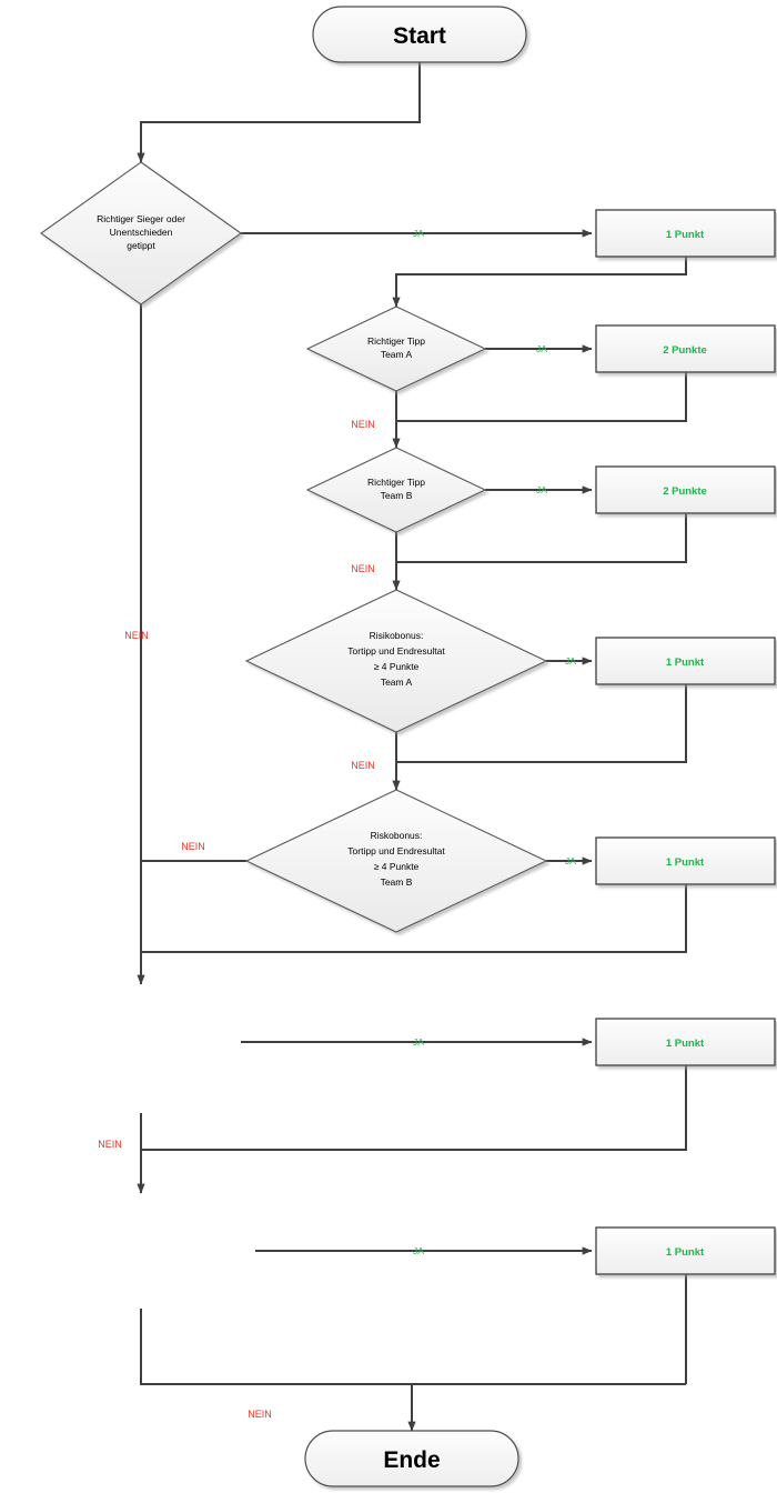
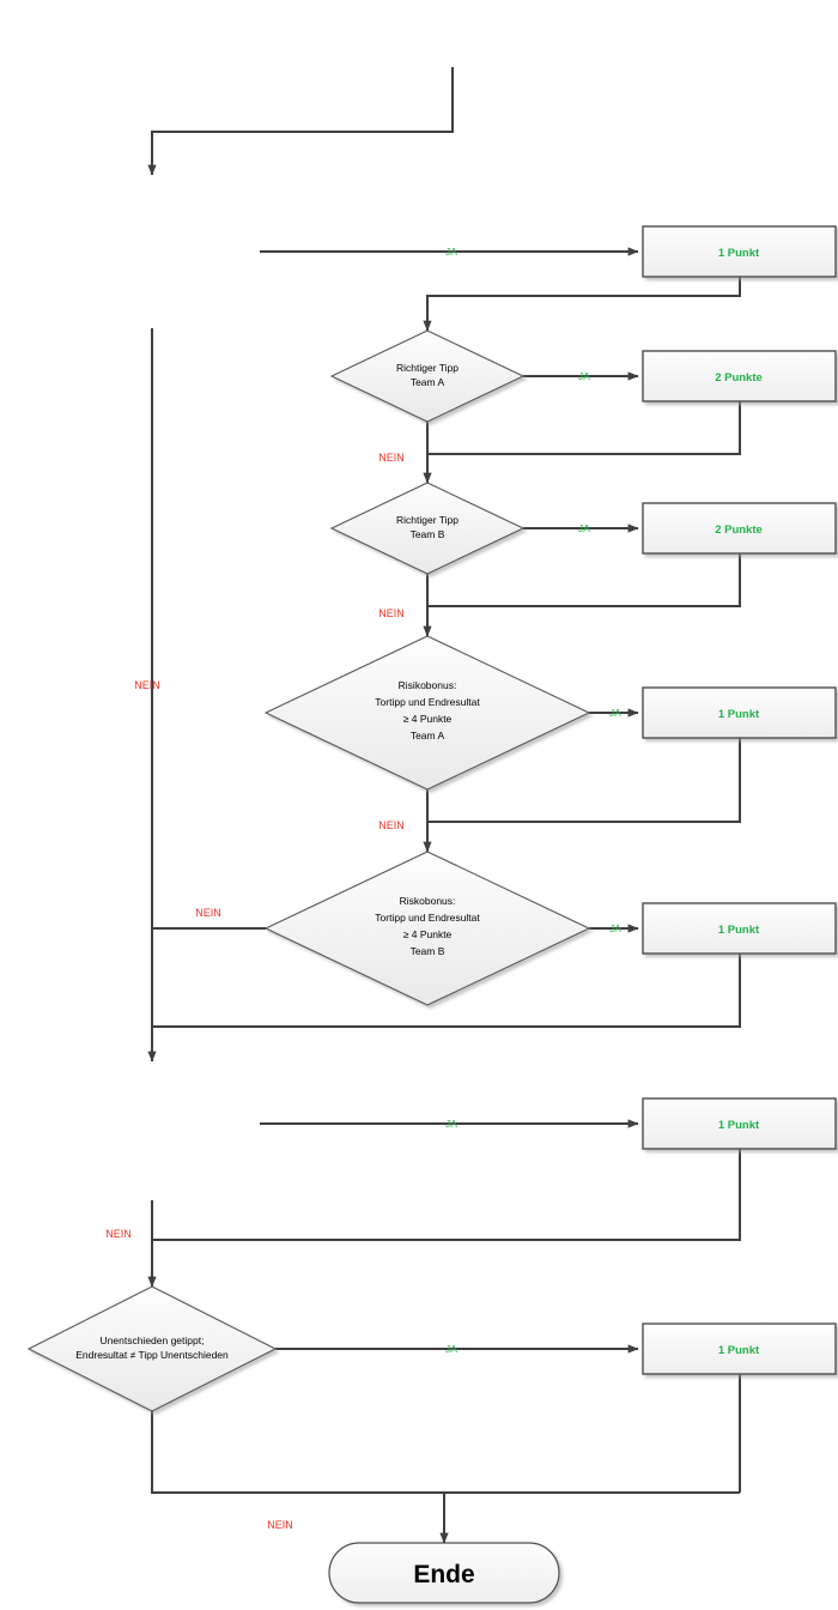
- Start
- Richtiger Sieger oder
- Unentschieden
- getippt
  JA
  NEIN
  1 Punkt
  Richtiger Tipp
  Team A
  JA
  NEIN
  2 Punkte
  Richtiger Tipp
  Team B
  JA
  NEIN
  2 Punkte
  Risikobonus:
  Tortipp und Endresultat
  ≥ 4 Punkte
  Team A
  JA
  NEIN
  1 Punkt
  Riskobonus:
  Tortipp und Endresultat
  ≥ 4 Punkte
  Team B
  JA
  NEIN
  1 Punkt
  JA
  NEIN
  1 Punkt
+ Unentschieden getippt;
+ Endresultat ≠ Tipp Unentschieden
  JA
  NEIN
  1 Punkt
  Ende
